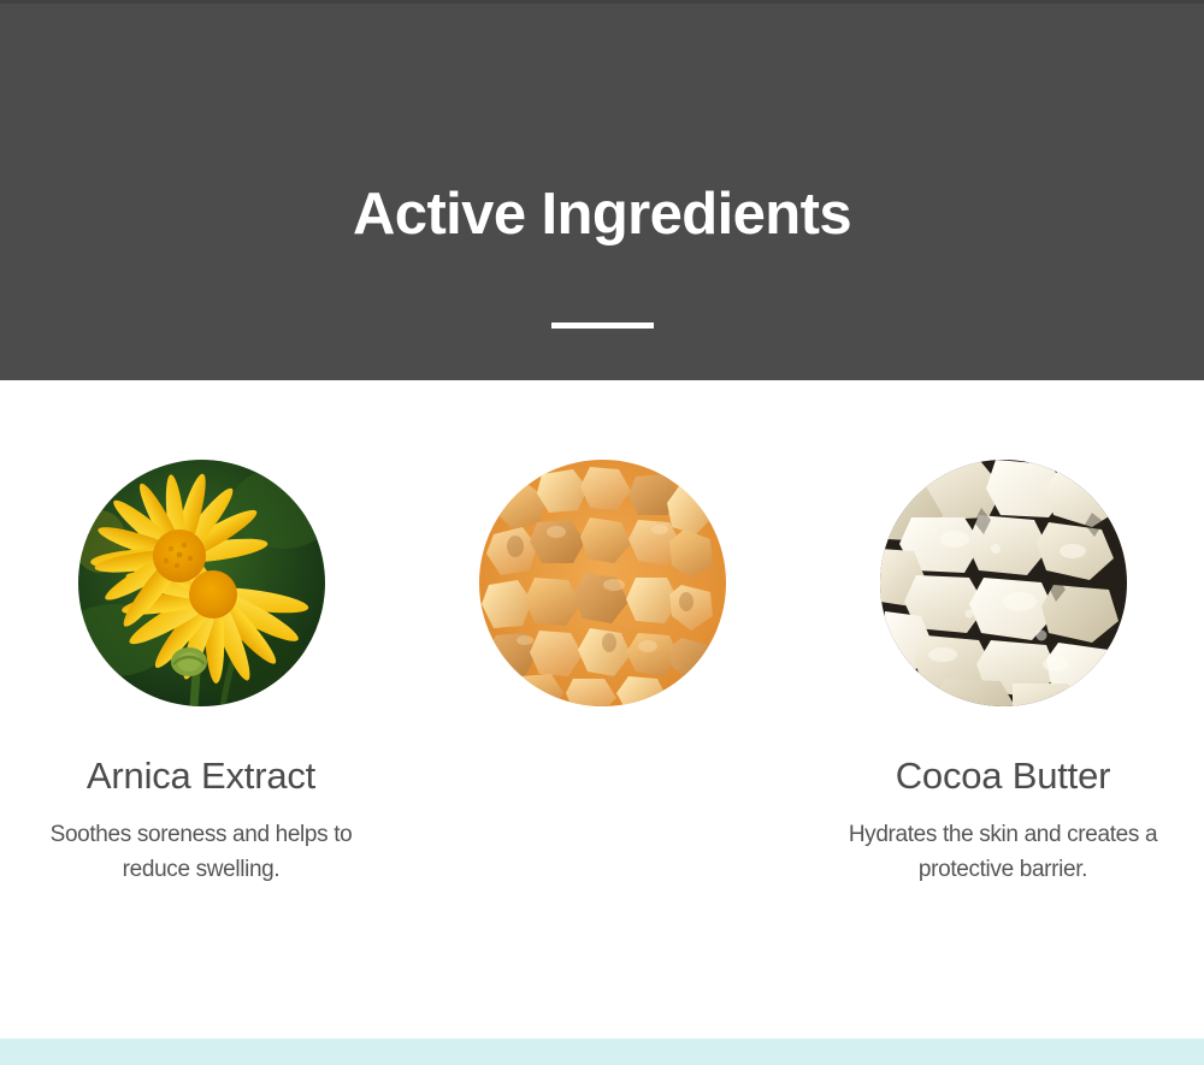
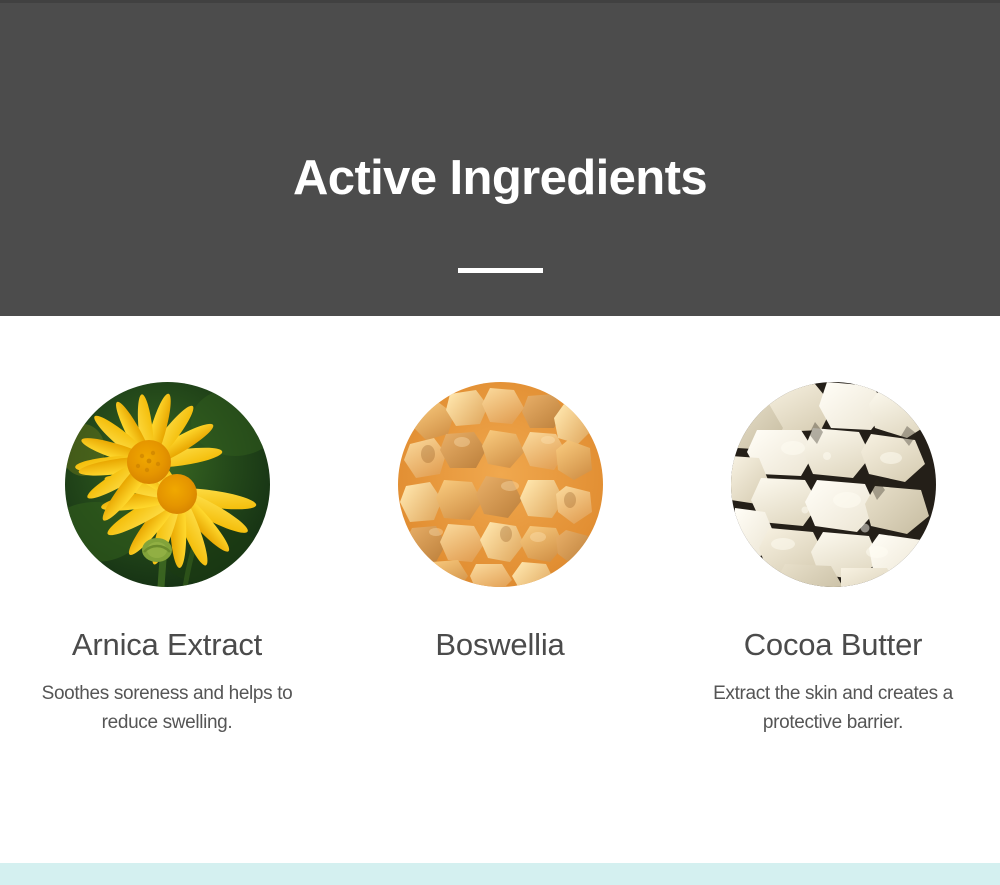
  Active Ingredients
  Arnica Extract
  Soothes soreness and helps to reduce swelling.
+ Boswellia
  Cocoa Butter
- Hydrates the skin and creates a protective barrier.
+ Extract the skin and creates a protective barrier.
